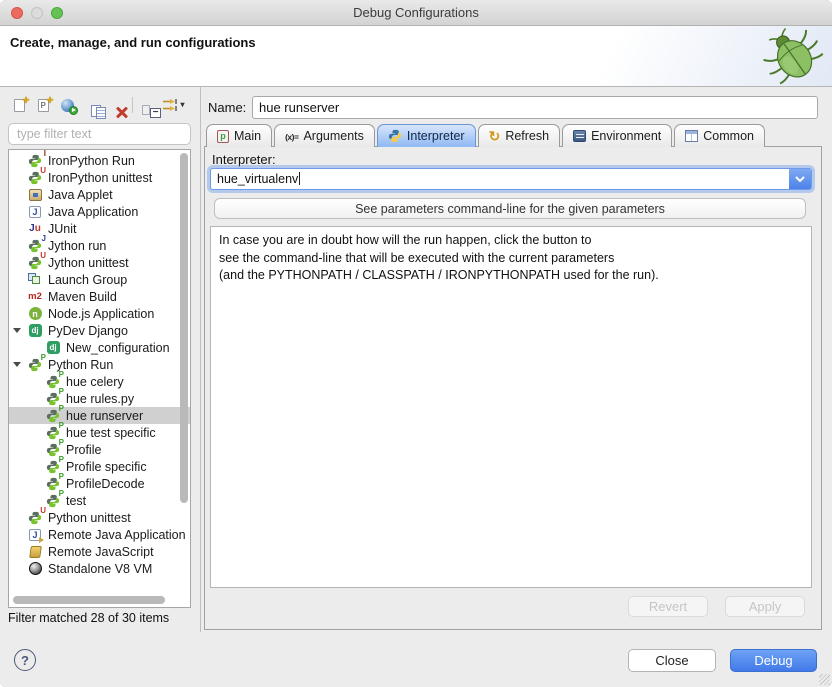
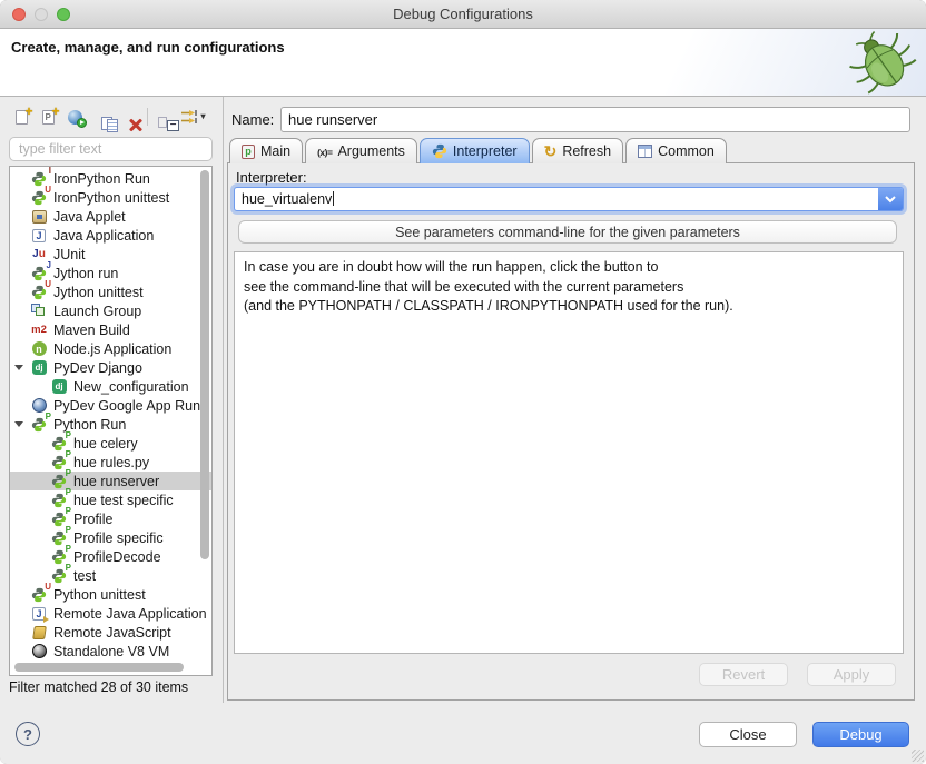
  Debug Configurations
  Create, manage, and run configurations
  +
  P
  +
  −
  ▾
  type filter text
  I
  IronPython Run
  U
  IronPython unittest
  Java Applet
  J
  Java Application
  Ju
  JUnit
  J
  Jython run
  U
  Jython unittest
  Launch Group
  m2
  Maven Build
  n
  Node.js Application
  dj
  PyDev Django
  dj
  New_configuration
+ PyDev Google App Run
  P
  Python Run
  P
  hue celery
  P
  hue rules.py
  P
  hue runserver
  P
  hue test specific
  P
  Profile
  P
  Profile specific
  P
  ProfileDecode
  P
  test
  U
  Python unittest
  J
  Remote Java Application
  Remote JavaScript
  Standalone V8 VM
  Filter matched 28 of 30 items
  Name:
  hue runserver
  p
  Main
  (x)=
  Arguments
  Interpreter
  ↻
  Refresh
- Environment
  Common
  Interpreter:
  hue_virtualenv
  See parameters command-line for the given parameters
  In case you are in doubt how will the run happen, click the button to
  see the command-line that will be executed with the current parameters
  (and the PYTHONPATH / CLASSPATH / IRONPYTHONPATH used for the run).
  Revert
  Apply
  ?
  Close
  Debug
